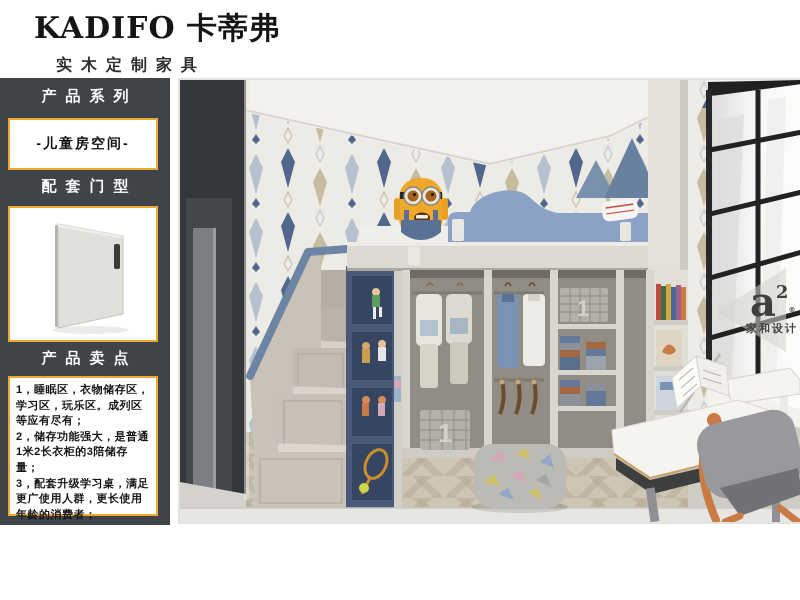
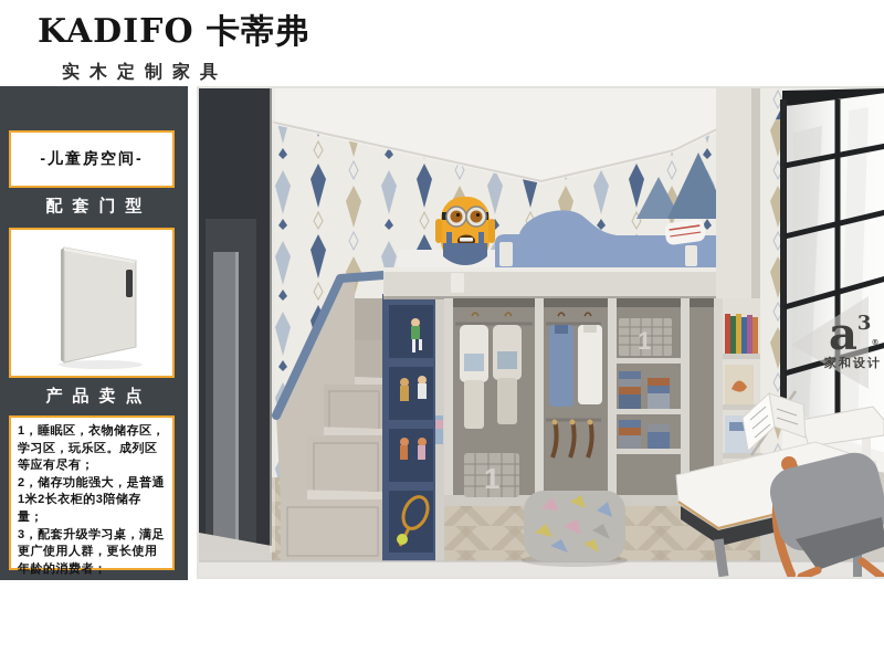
  KADIFO 卡蒂弗
  实木定制家具
- 产品系列
  -儿童房空间-
  配套门型
  产品卖点
  1，睡眠区，衣物储存区，学习区，玩乐区。成列区等应有尽有；
  2，储存功能强大，是普通1米2长衣柜的3陪储存量；
  3，配套升级学习桌，满足更广使用人群，更长使用年龄的消费者；
  1
  1
- a2 ®
+ a3 ®
  家和设计
